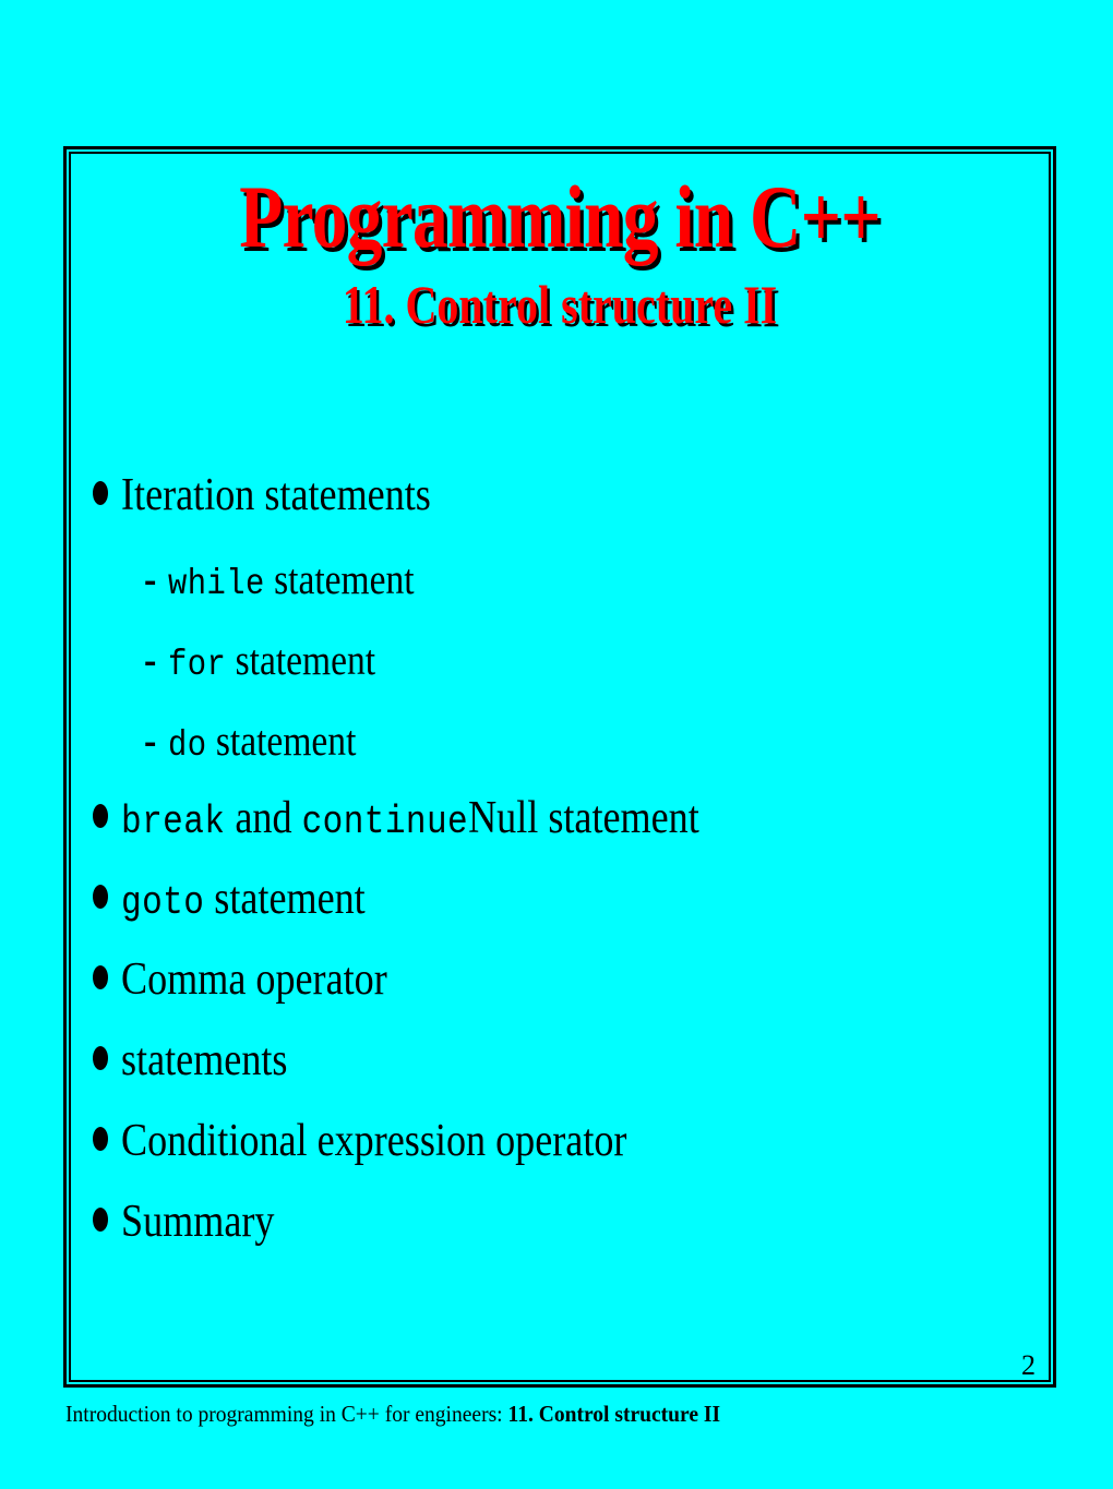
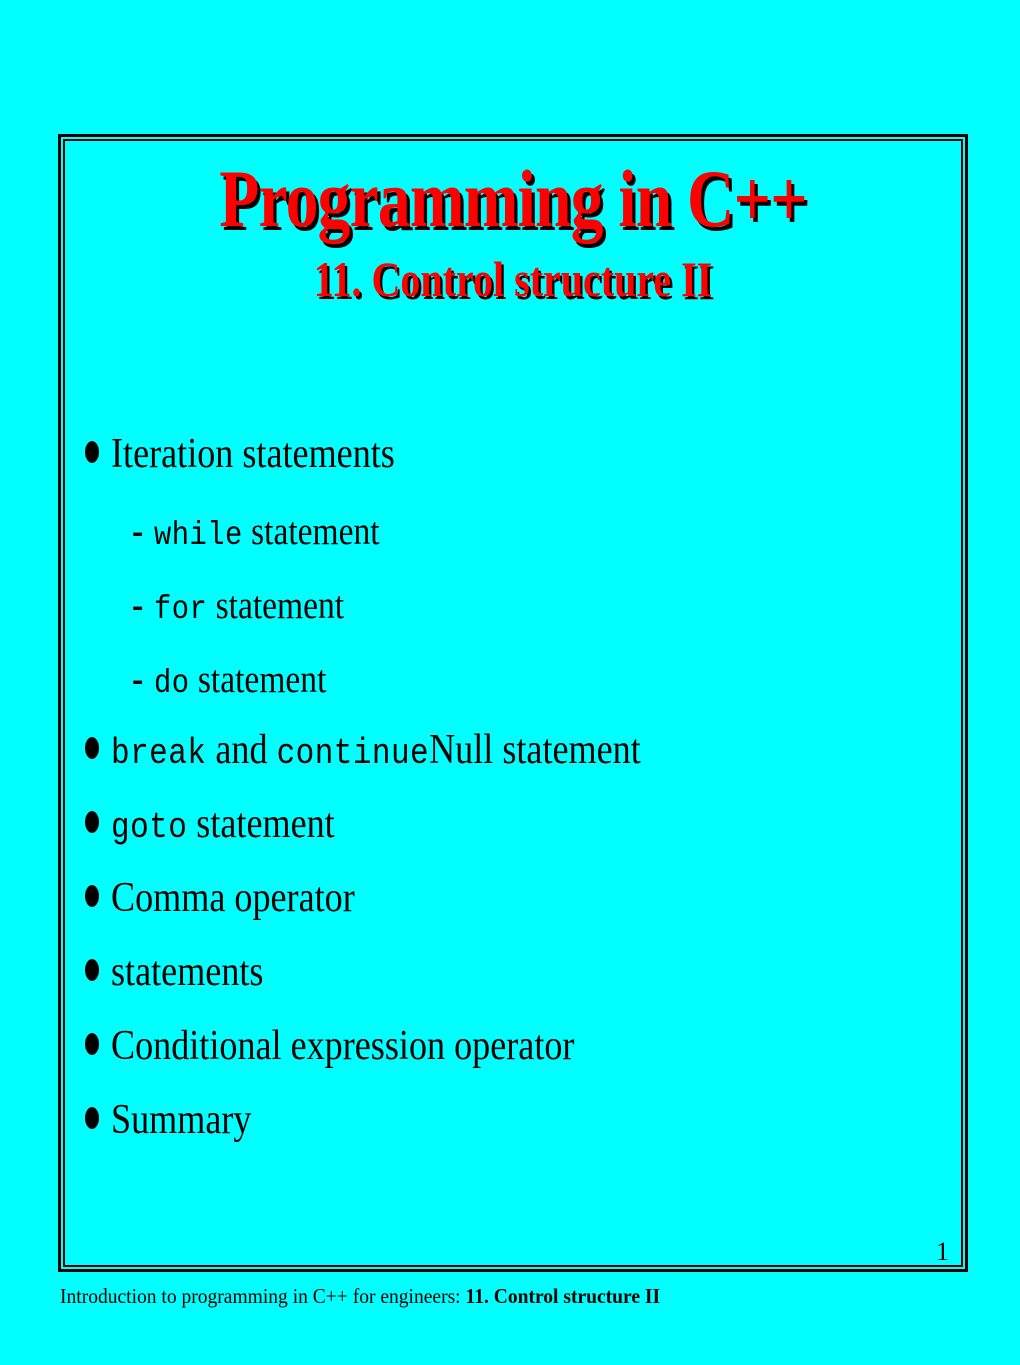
  Programming in C++
  11. Control structure II
  Iteration statements
  -
  while statement
  -
  for statement
  -
  do statement
  break and continueNull statement
  goto statement
  Comma operator
  statements
  Conditional expression operator
  Summary
- 2
+ 1
  Introduction to programming in C++ for engineers: 11. Control structure II
